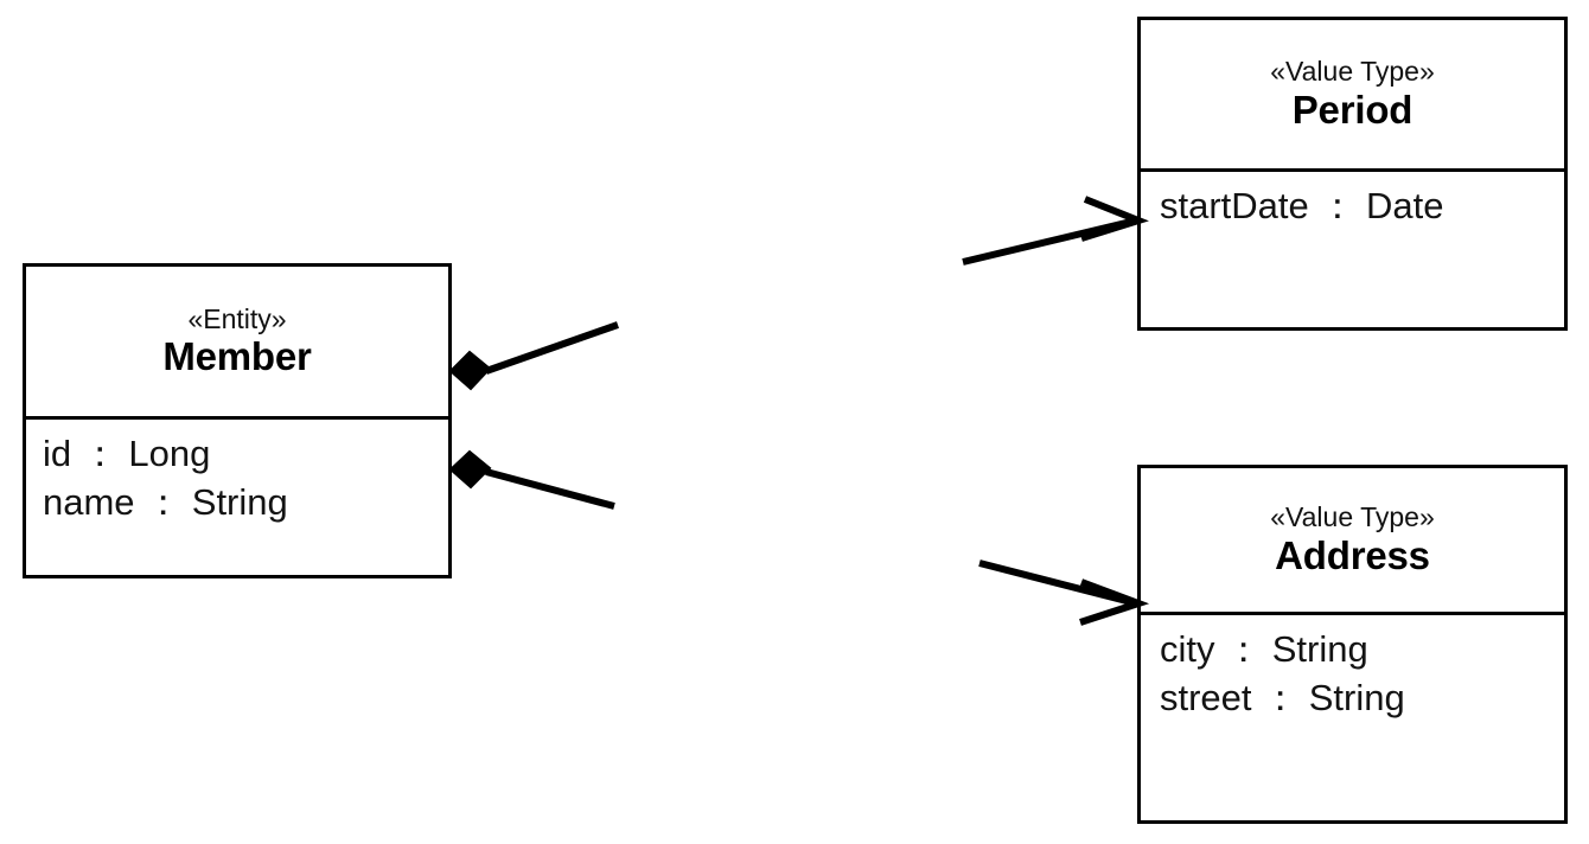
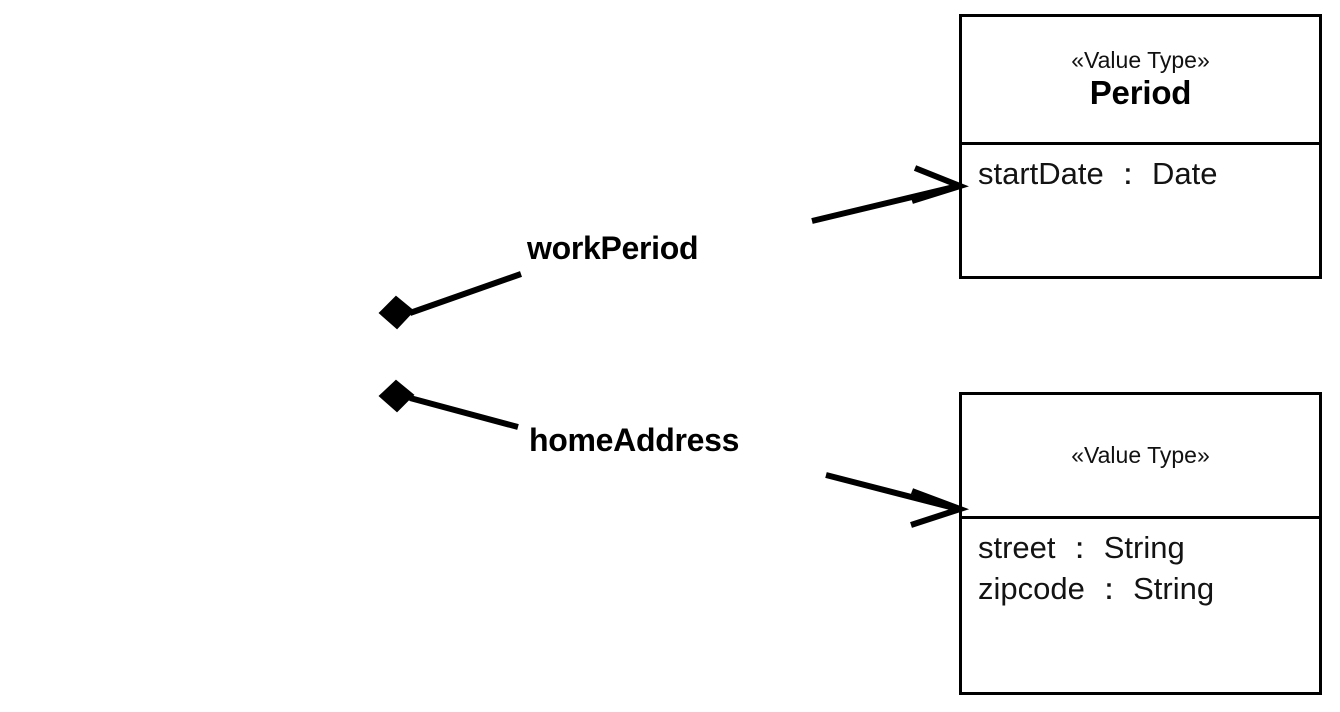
- «Entity»
- Member
- id ： Long
- name ： String
  «Value Type»
  Period
  startDate ： Date
  «Value Type»
- Address
- city ： String
  street ： String
+ zipcode ： String
+ workPeriod
+ homeAddress
